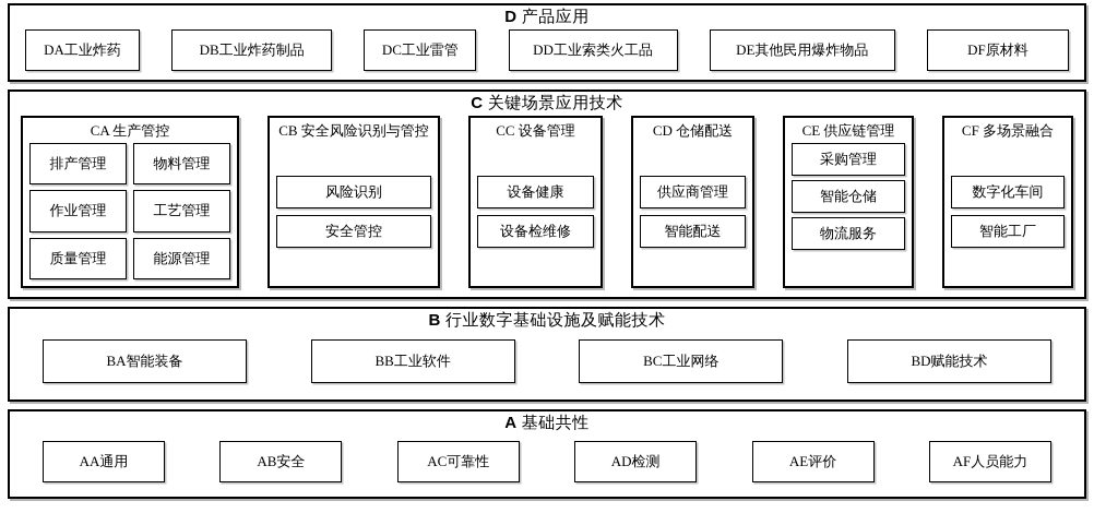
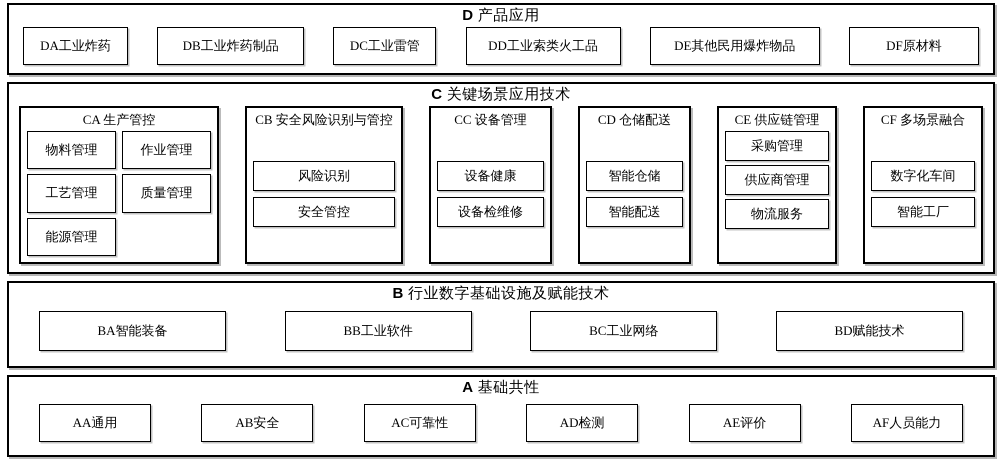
  D 产品应用
  DA工业炸药
  DB工业炸药制品
  DC工业雷管
  DD工业索类火工品
  DE其他民用爆炸物品
  DF原材料
  C 关键场景应用技术
  CA 生产管控
- 排产管理
  物料管理
  作业管理
  工艺管理
  质量管理
  能源管理
  CB 安全风险识别与管控
  风险识别
  安全管控
  CC 设备管理
  设备健康
  设备检维修
  CD 仓储配送
- 供应商管理
+ 智能仓储
  智能配送
  CE 供应链管理
  采购管理
- 智能仓储
+ 供应商管理
  物流服务
  CF 多场景融合
  数字化车间
  智能工厂
  B 行业数字基础设施及赋能技术
  BA智能装备
  BB工业软件
  BC工业网络
  BD赋能技术
  A 基础共性
  AA通用
  AB安全
  AC可靠性
  AD检测
  AE评价
  AF人员能力
